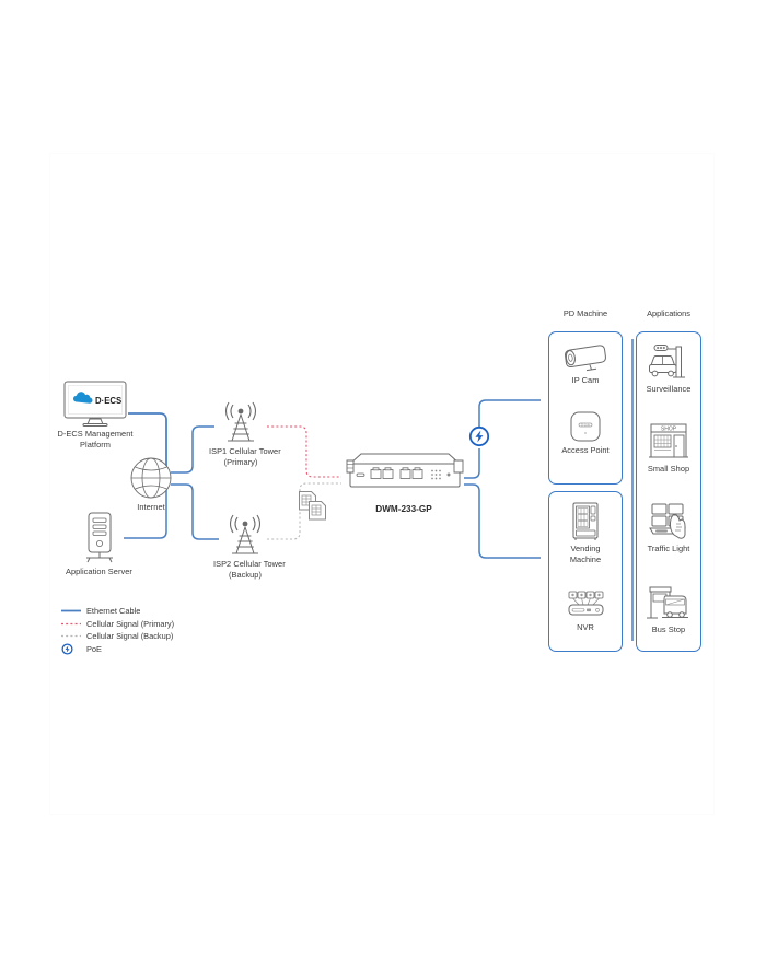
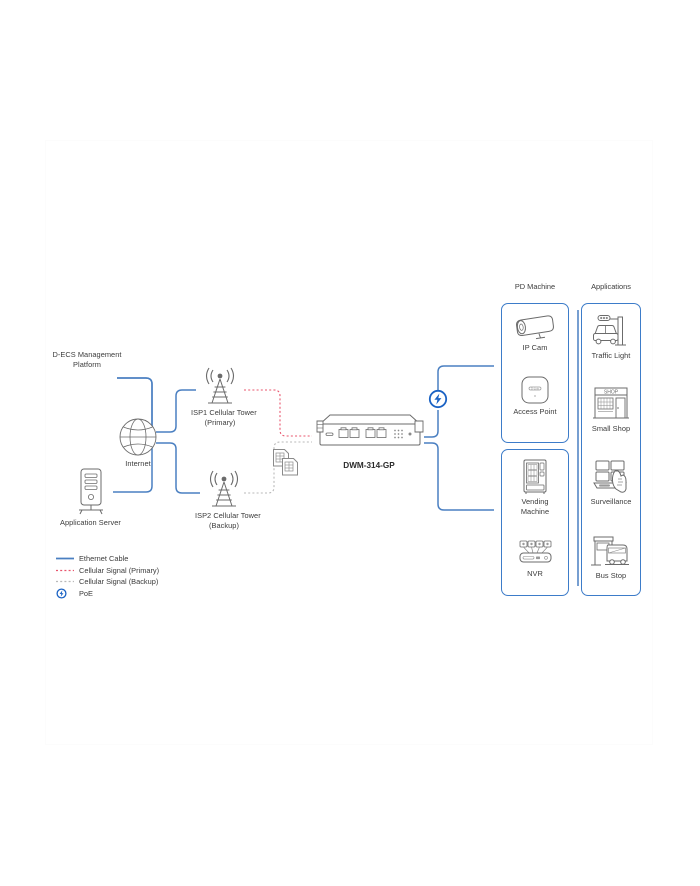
- D·ECS
  D-ECS Management
  Platform
  Application Server
  Internet
  ISP1 Cellular Tower
  (Primary)
  ISP2 Cellular Tower
  (Backup)
- DWM-233-GP
+ DWM-314-GP
  PD Machine
  Applications
  IP Cam
  Access Point
  Vending
  Machine
  NVR
- Surveillance
+ Traffic Light
  Small Shop
- Traffic Light
+ Surveillance
  Bus Stop
  Ethernet Cable
  Cellular Signal (Primary)
  Cellular Signal (Backup)
  PoE
